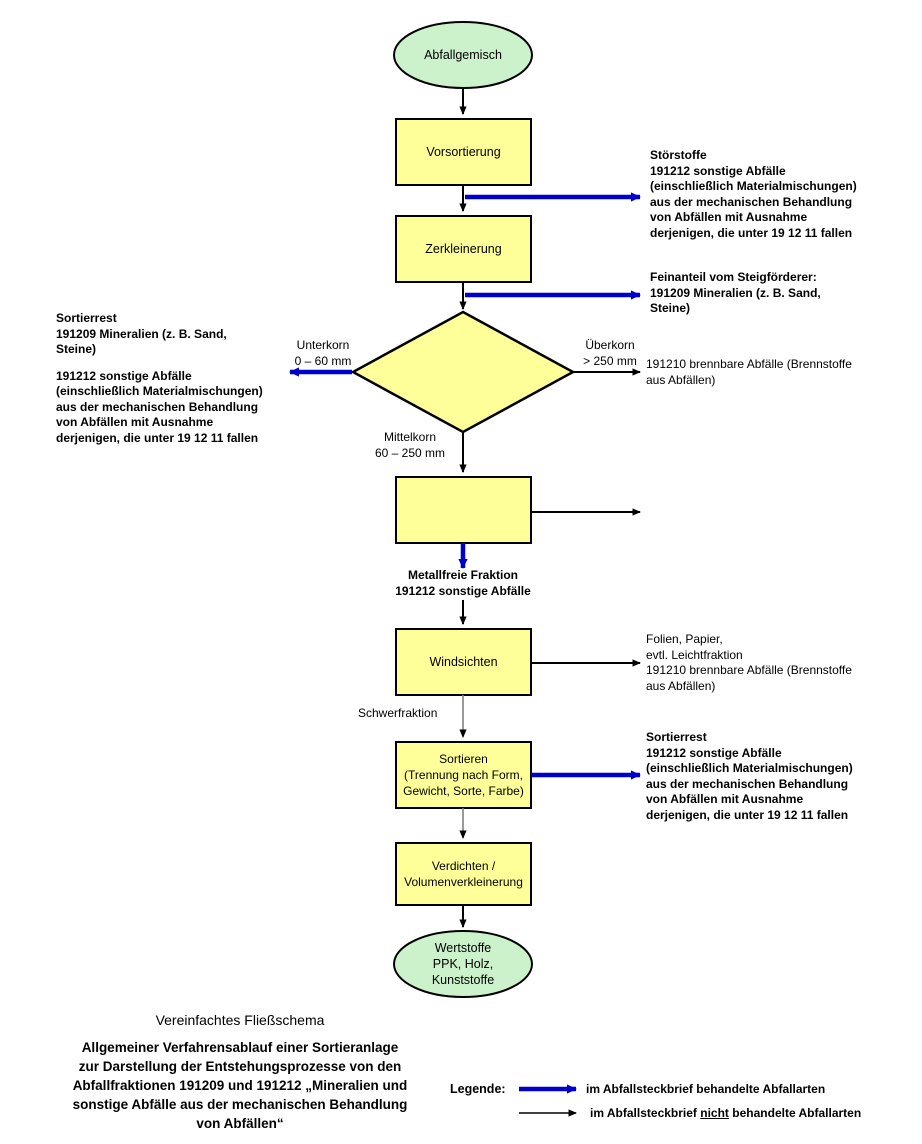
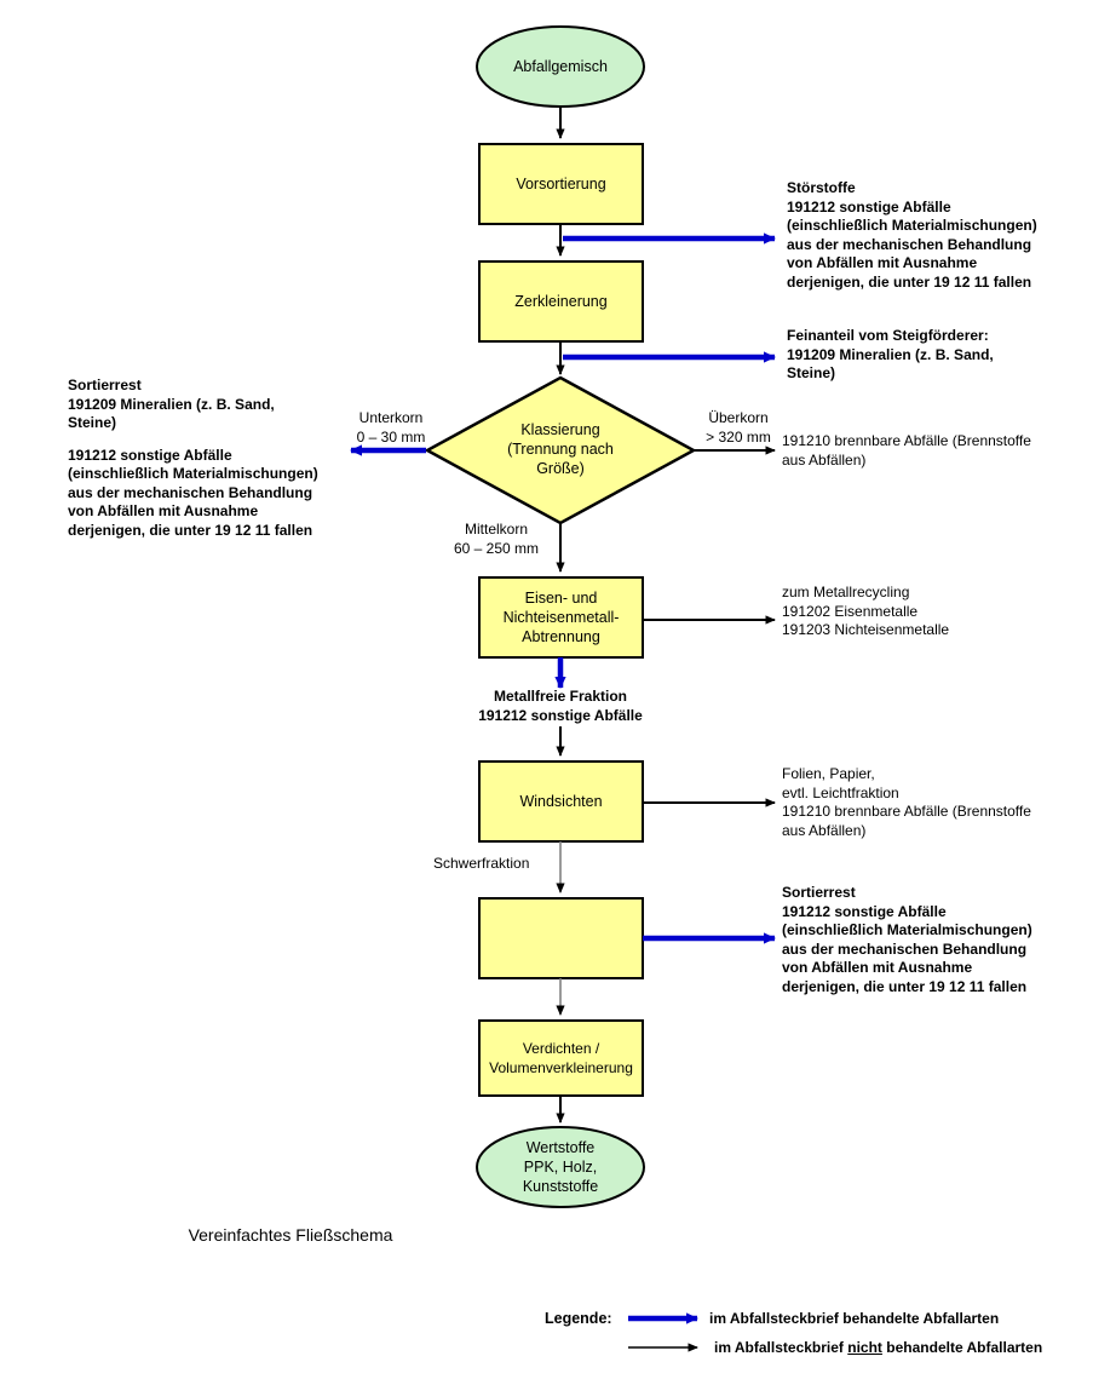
  Abfallgemisch
  Vorsortierung
  Zerkleinerung
+ Klassierung
+ (Trennung nach
+ Größe)
+ Eisen- und
+ Nichteisenmetall-
+ Abtrennung
  Windsichten
- Sortieren
- (Trennung nach Form,
- Gewicht, Sorte, Farbe)
  Verdichten /
  Volumenverkleinerung
  Wertstoffe
  PPK, Holz,
  Kunststoffe
  Unterkorn
- 0 – 60 mm
+ 0 – 30 mm
  Überkorn
- > 250 mm
+ > 320 mm
  Mittelkorn
  60 – 250 mm
  Schwerfraktion
  Störstoffe
  191212 sonstige Abfälle
  (einschließlich Materialmischungen)
  aus der mechanischen Behandlung
  von Abfällen mit Ausnahme
  derjenigen, die unter 19 12 11 fallen
  Feinanteil vom Steigförderer:
  191209 Mineralien (z. B. Sand,
  Steine)
  Sortierrest
  191209 Mineralien (z. B. Sand,
  Steine)
  191212 sonstige Abfälle
  (einschließlich Materialmischungen)
  aus der mechanischen Behandlung
  von Abfällen mit Ausnahme
  derjenigen, die unter 19 12 11 fallen
  191210 brennbare Abfälle (Brennstoffe
  aus Abfällen)
+ zum Metallrecycling
+ 191202 Eisenmetalle
+ 191203 Nichteisenmetalle
  Metallfreie Fraktion
  191212 sonstige Abfälle
  Folien, Papier,
  evtl. Leichtfraktion
  191210 brennbare Abfälle (Brennstoffe
  aus Abfällen)
  Sortierrest
  191212 sonstige Abfälle
  (einschließlich Materialmischungen)
  aus der mechanischen Behandlung
  von Abfällen mit Ausnahme
  derjenigen, die unter 19 12 11 fallen
  Vereinfachtes Fließschema
- Allgemeiner Verfahrensablauf einer Sortieranlage
- zur Darstellung der Entstehungsprozesse von den
- Abfallfraktionen 191209 und 191212 „Mineralien und
- sonstige Abfälle aus der mechanischen Behandlung
- von Abfällen“
  Legende:
  im Abfallsteckbrief behandelte Abfallarten
  im Abfallsteckbrief nicht behandelte Abfallarten
